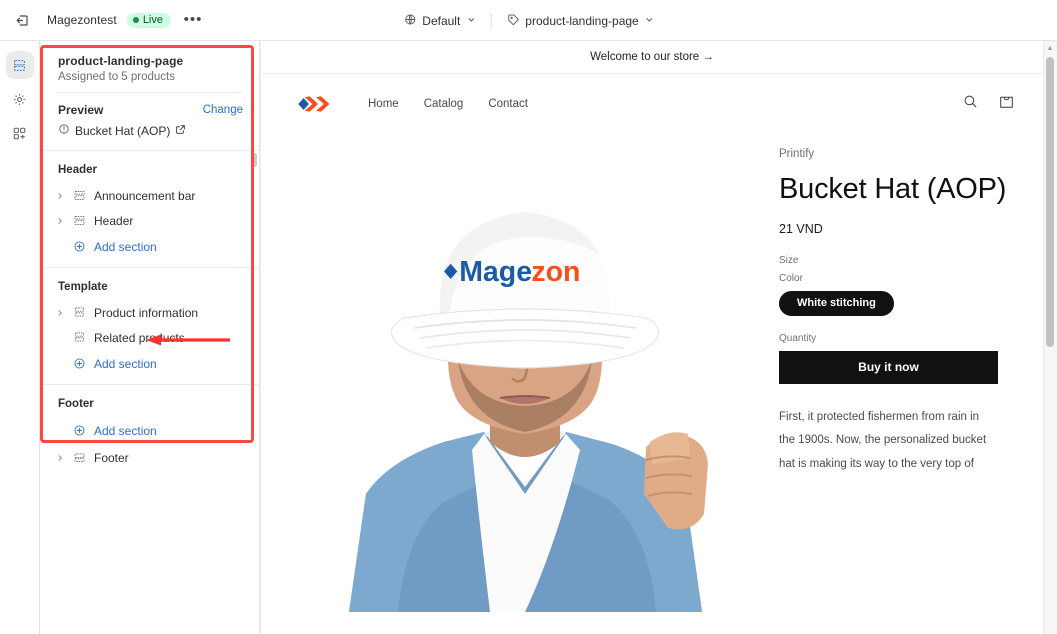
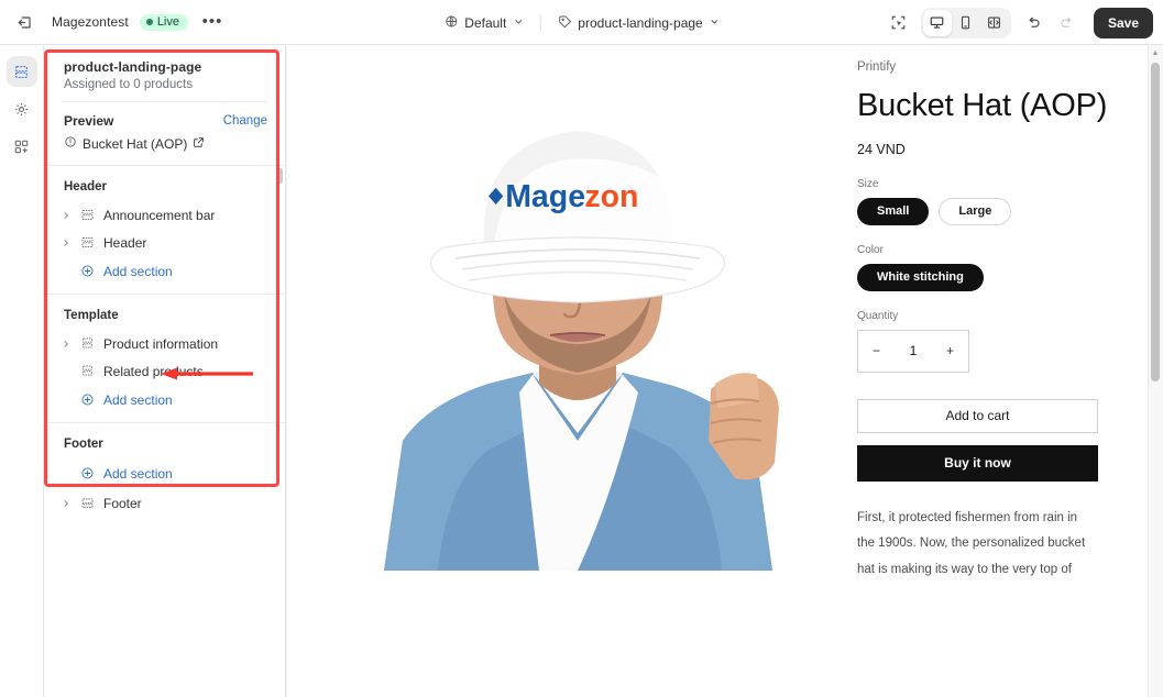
  Magezontest
  Live
  •••
  Default
  product-landing-page
+ Save
  product-landing-page
- Assigned to 5 products
+ Assigned to 0 products
  Preview
  Change
  Bucket Hat (AOP)
  Header
  Announcement bar
  Header
  Add section
  Template
  Product information
  Related proucts
  Add section
  Footer
  Add section
  Footer
- Welcome to our store →
- Home
- Catalog
- Contact
  Mage
  zon
  Printify
  Bucket Hat (AOP)
- 21 VND
+ 24 VND
  Size
+ Small
+ Large
  Color
  White stitching
  Quantity
+ −
+ 1
+ +
+ Add to cart
  Buy it now
  First, it protected fishermen from rain in the 1900s. Now, the personalized bucket hat is making its way to the very top of
